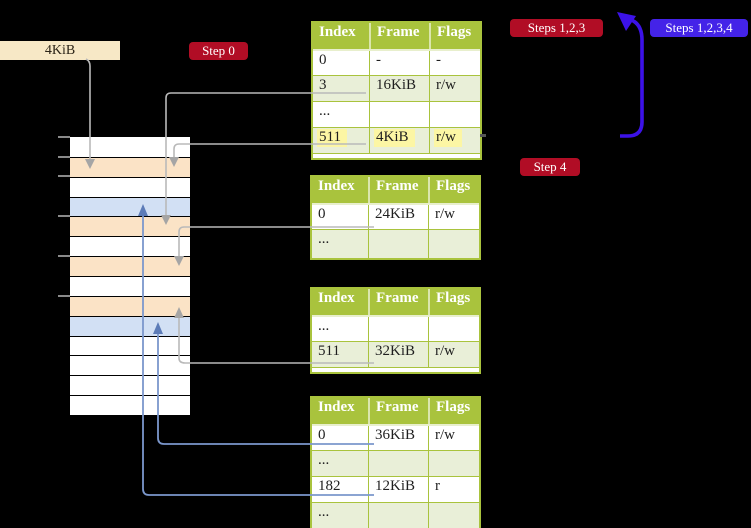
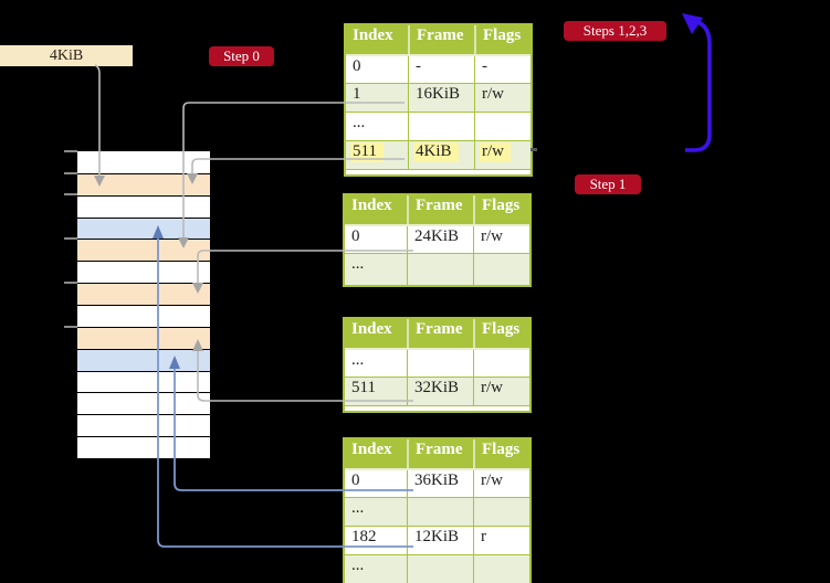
  4KiB
  Step 0
  Steps 1,2,3
- Steps 1,2,3,4
- Step 4
+ Step 1
  Index
  Frame
  Flags
  0
  -
  -
- 3
+ 1
  16KiB
  r/w
  ...
  511
  4KiB
  r/w
  Index
  Frame
  Flags
  0
  24KiB
  r/w
  ...
  Index
  Frame
  Flags
  ...
  511
  32KiB
  r/w
  Index
  Frame
  Flags
  0
  36KiB
  r/w
  ...
  182
  12KiB
  r
  ...
